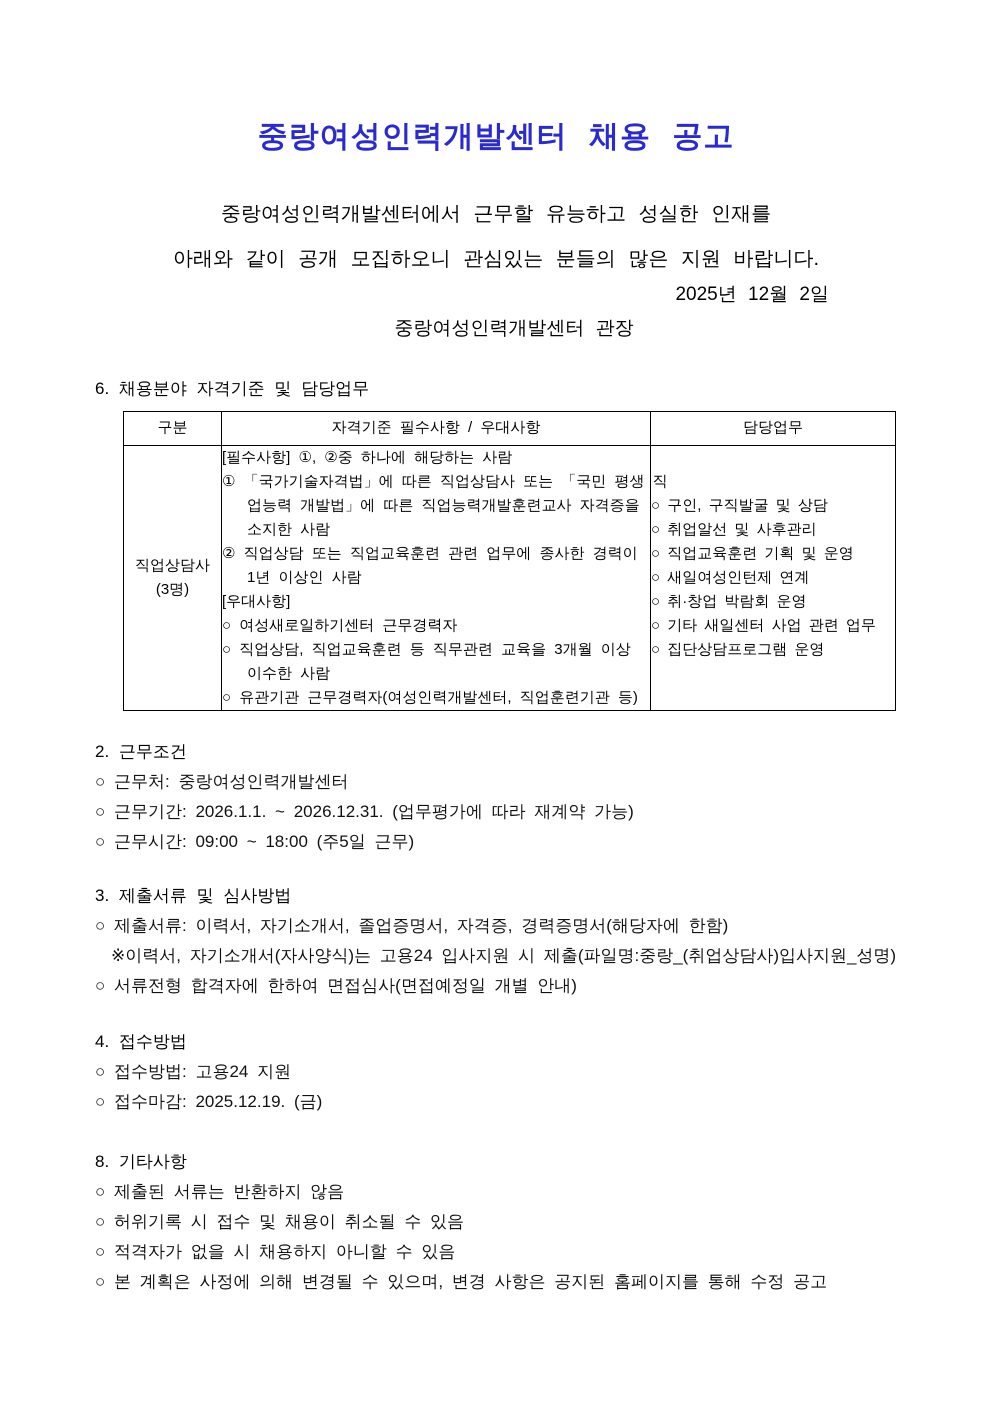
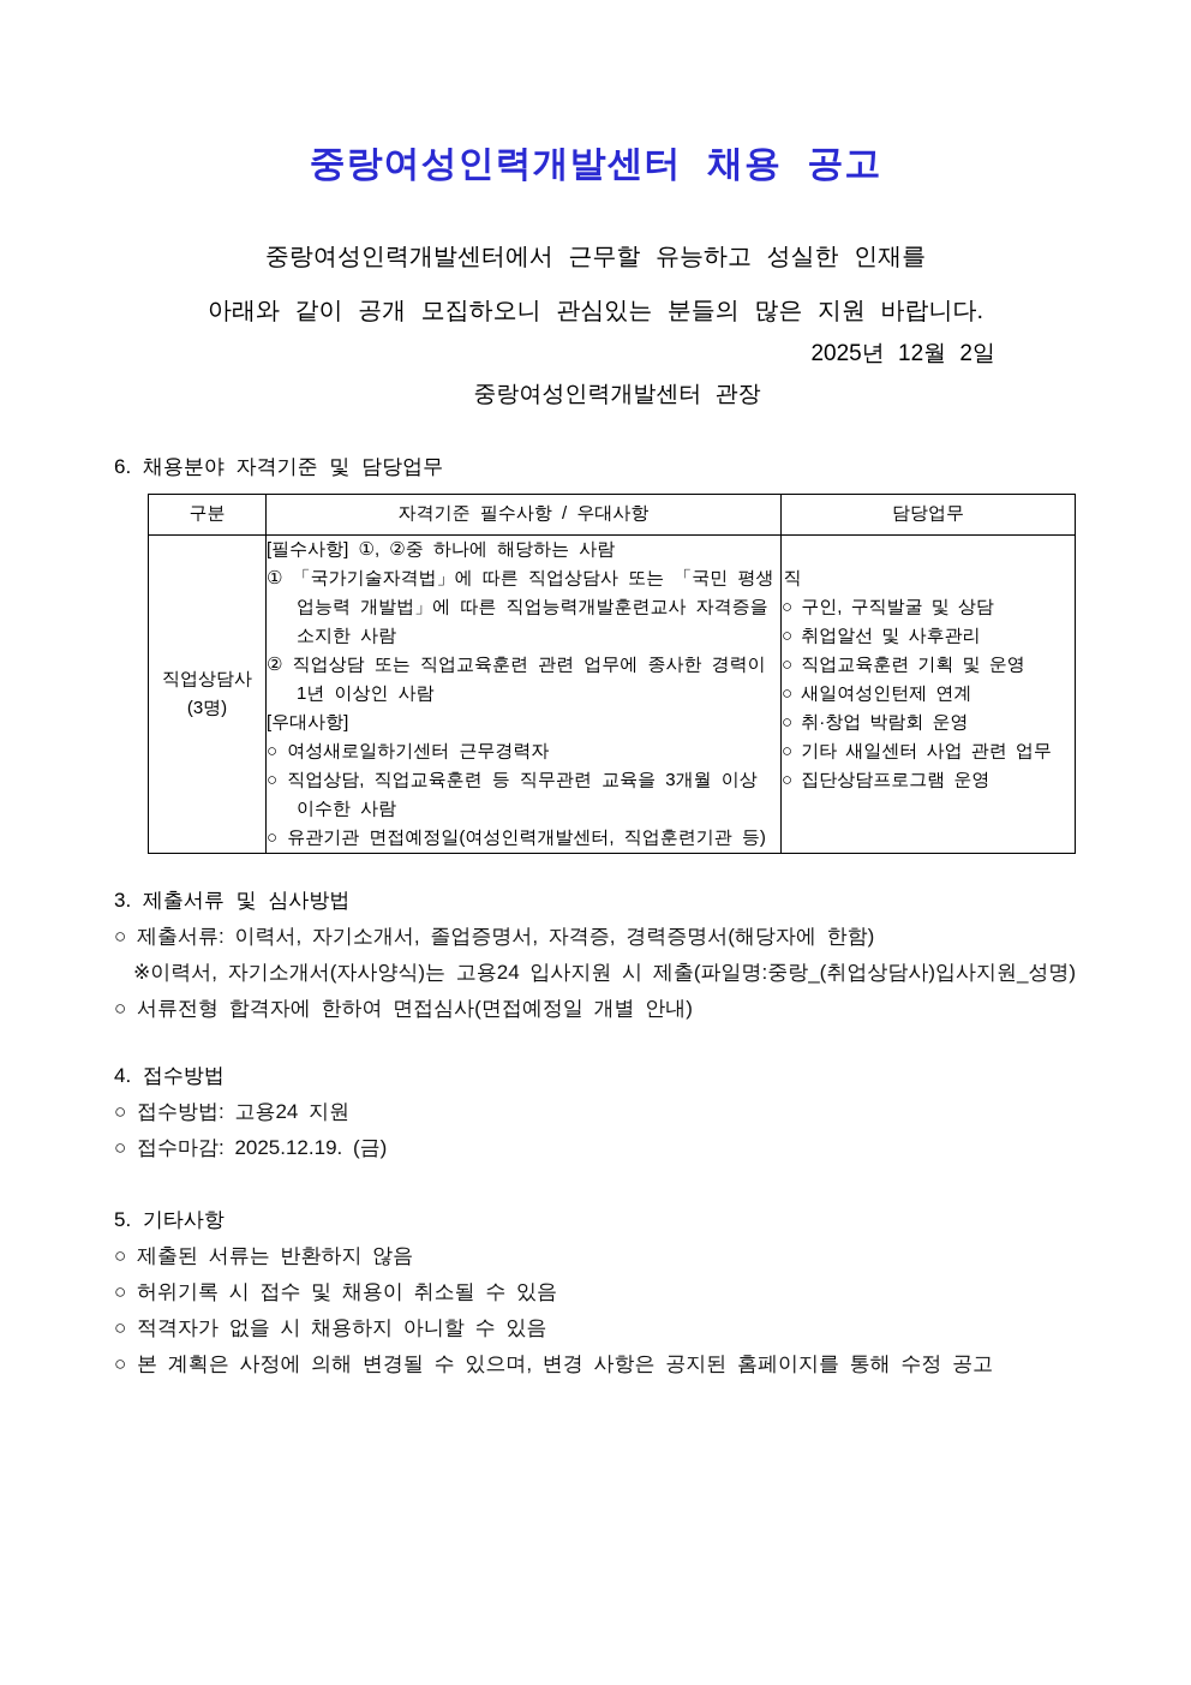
  중랑여성인력개발센터 채용 공고
  중랑여성인력개발센터에서 근무할 유능하고 성실한 인재를
  아래와 같이 공개 모집하오니 관심있는 분들의 많은 지원 바랍니다.
  2025년 12월 2일
  중랑여성인력개발센터 관장
  6. 채용분야 자격기준 및 담당업무
  구분	자격기준 필수사항 / 우대사항	담당업무
- 직업상담사 (3명)	[필수사항] ①, ②중 하나에 해당하는 사람 ① 「국가기술자격법」에 따른 직업상담사 또는 「국민 평생 직 업능력 개발법」에 따른 직업능력개발훈련교사 자격증을 소지한 사람 ② 직업상담 또는 직업교육훈련 관련 업무에 종사한 경력이 1년 이상인 사람 [우대사항] ○ 여성새로일하기센터 근무경력자 ○ 직업상담, 직업교육훈련 등 직무관련 교육을 3개월 이상 이수한 사람 ○ 유관기관 근무경력자(여성인력개발센터, 직업훈련기관 등)	○ 구인, 구직발굴 및 상담 ○ 취업알선 및 사후관리 ○ 직업교육훈련 기획 및 운영 ○ 새일여성인턴제 연계 ○ 취·창업 박람회 운영 ○ 기타 새일센터 사업 관련 업무 ○ 집단상담프로그램 운영
+ 직업상담사 (3명)	[필수사항] ①, ②중 하나에 해당하는 사람 ① 「국가기술자격법」에 따른 직업상담사 또는 「국민 평생 직 업능력 개발법」에 따른 직업능력개발훈련교사 자격증을 소지한 사람 ② 직업상담 또는 직업교육훈련 관련 업무에 종사한 경력이 1년 이상인 사람 [우대사항] ○ 여성새로일하기센터 근무경력자 ○ 직업상담, 직업교육훈련 등 직무관련 교육을 3개월 이상 이수한 사람 ○ 유관기관 면접예정일(여성인력개발센터, 직업훈련기관 등)	○ 구인, 구직발굴 및 상담 ○ 취업알선 및 사후관리 ○ 직업교육훈련 기획 및 운영 ○ 새일여성인턴제 연계 ○ 취·창업 박람회 운영 ○ 기타 새일센터 사업 관련 업무 ○ 집단상담프로그램 운영
- 2. 근무조건
- ○ 근무처: 중랑여성인력개발센터
- ○ 근무기간: 2026.1.1. ~ 2026.12.31. (업무평가에 따라 재계약 가능)
- ○ 근무시간: 09:00 ~ 18:00 (주5일 근무)
  3. 제출서류 및 심사방법
  ○ 제출서류: 이력서, 자기소개서, 졸업증명서, 자격증, 경력증명서(해당자에 한함)
  ※이력서, 자기소개서(자사양식)는 고용24 입사지원 시 제출(파일명:중랑_(취업상담사)입사지원_성명)
  ○ 서류전형 합격자에 한하여 면접심사(면접예정일 개별 안내)
  4. 접수방법
  ○ 접수방법: 고용24 지원
  ○ 접수마감: 2025.12.19. (금)
- 8. 기타사항
+ 5. 기타사항
  ○ 제출된 서류는 반환하지 않음
  ○ 허위기록 시 접수 및 채용이 취소될 수 있음
  ○ 적격자가 없을 시 채용하지 아니할 수 있음
  ○ 본 계획은 사정에 의해 변경될 수 있으며, 변경 사항은 공지된 홈페이지를 통해 수정 공고
